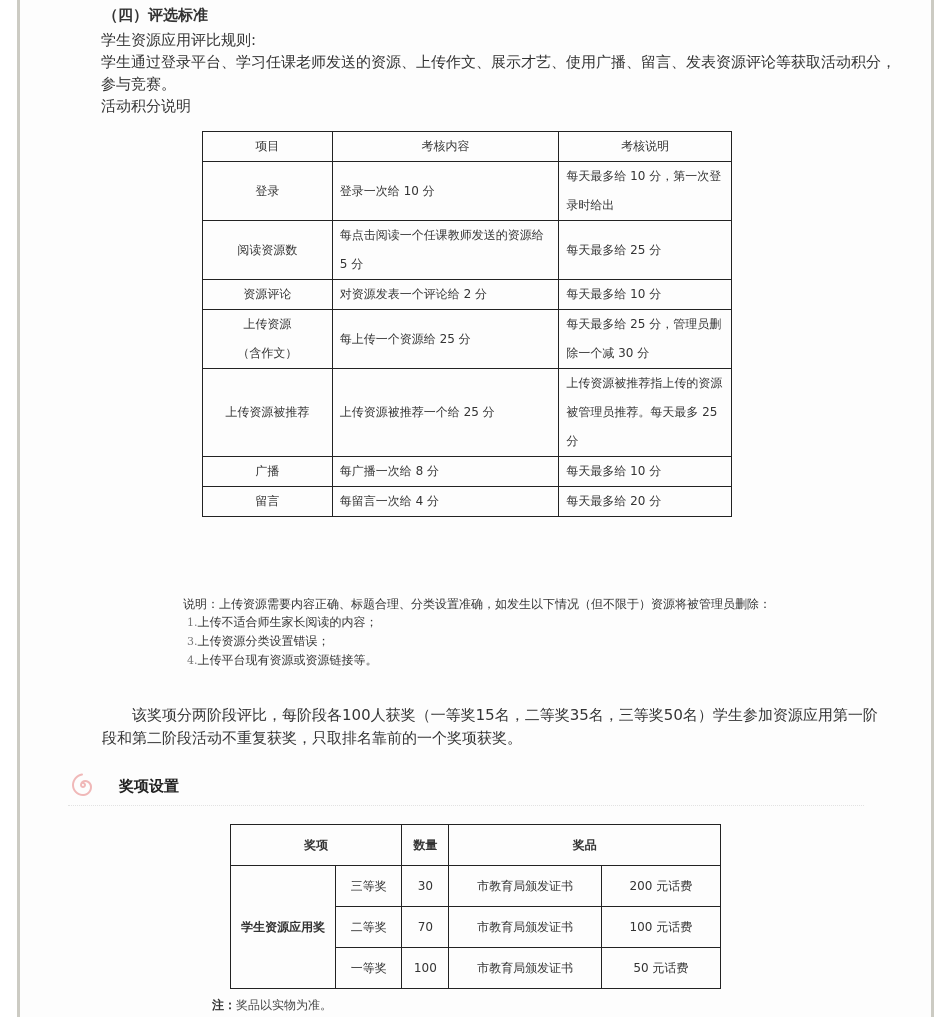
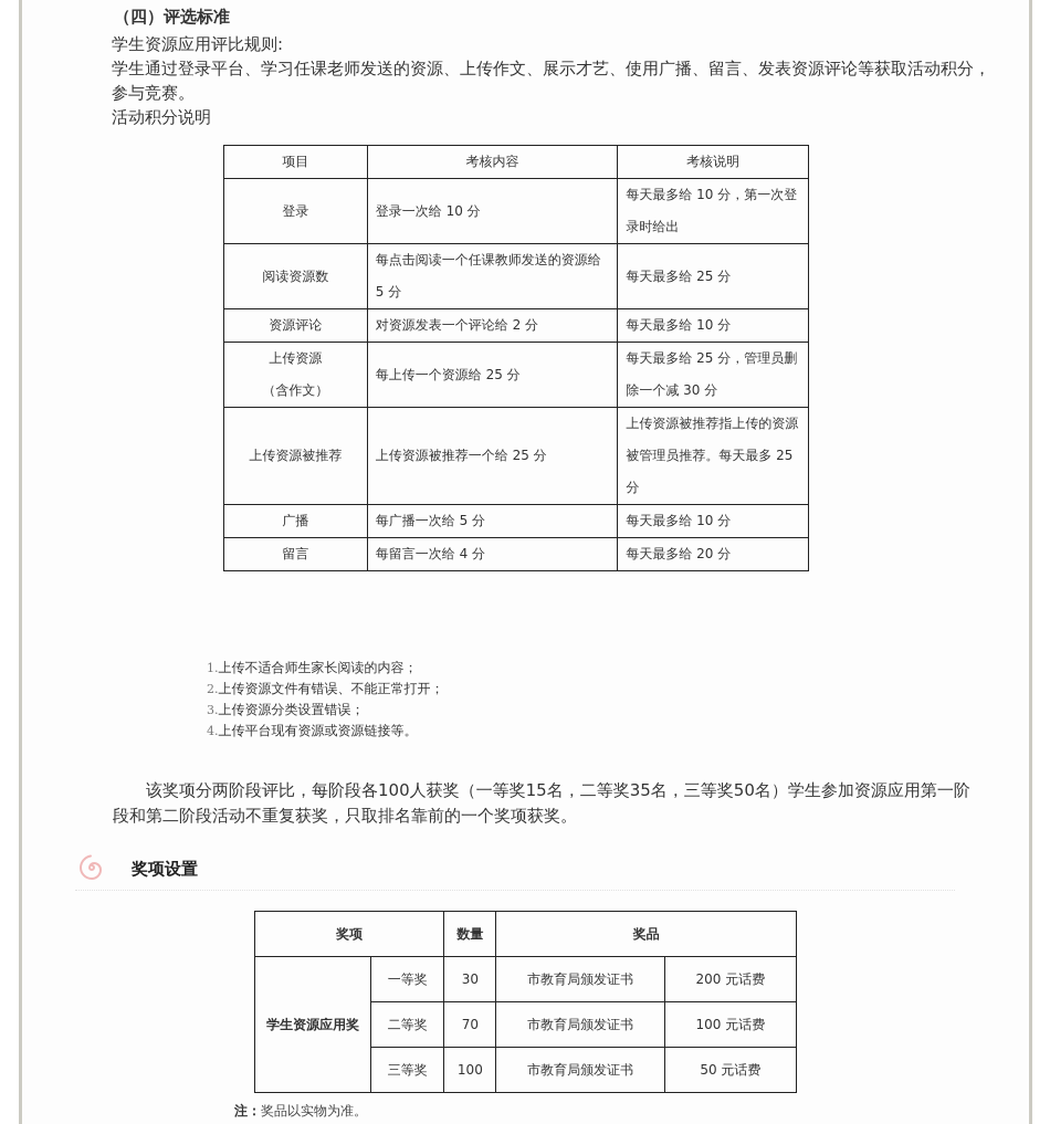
  （四）评选标准
  学生资源应用评比规则:
  学生通过登录平台、学习任课老师发送的资源、上传作文、展示才艺、使用广播、留言、发表资源评论等获取活动积分，参与竞赛。
  活动积分说明
  项目	考核内容	考核说明
  登录	登录一次给 10 分	每天最多给 10 分，第一次登录时给出
  阅读资源数	每点击阅读一个任课教师发送的资源给 5 分	每天最多给 25 分
  资源评论	对资源发表一个评论给 2 分	每天最多给 10 分
  上传资源 （含作文）	每上传一个资源给 25 分	每天最多给 25 分，管理员删除一个减 30 分
  上传资源被推荐	上传资源被推荐一个给 25 分	上传资源被推荐指上传的资源被管理员推荐。每天最多 25 分
- 广播	每广播一次给 8 分	每天最多给 10 分
+ 广播	每广播一次给 5 分	每天最多给 10 分
  留言	每留言一次给 4 分	每天最多给 20 分
- 说明：上传资源需要内容正确、标题合理、分类设置准确，如发生以下情况（但不限于）资源将被管理员删除：
  1.上传不适合师生家长阅读的内容；
+ 2.上传资源文件有错误、不能正常打开；
  3.上传资源分类设置错误；
  4.上传平台现有资源或资源链接等。
  该奖项分两阶段评比，每阶段各100人获奖（一等奖15名，二等奖35名，三等奖50名）学生参加资源应用第一阶段和第二阶段活动不重复获奖，只取排名靠前的一个奖项获奖。
  奖项设置
  奖项	数量	奖品
- 学生资源应用奖	三等奖	30	市教育局颁发证书	200 元话费
+ 学生资源应用奖	一等奖	30	市教育局颁发证书	200 元话费
  二等奖	70	市教育局颁发证书	100 元话费
- 一等奖	100	市教育局颁发证书	50 元话费
+ 三等奖	100	市教育局颁发证书	50 元话费
  注：奖品以实物为准。
